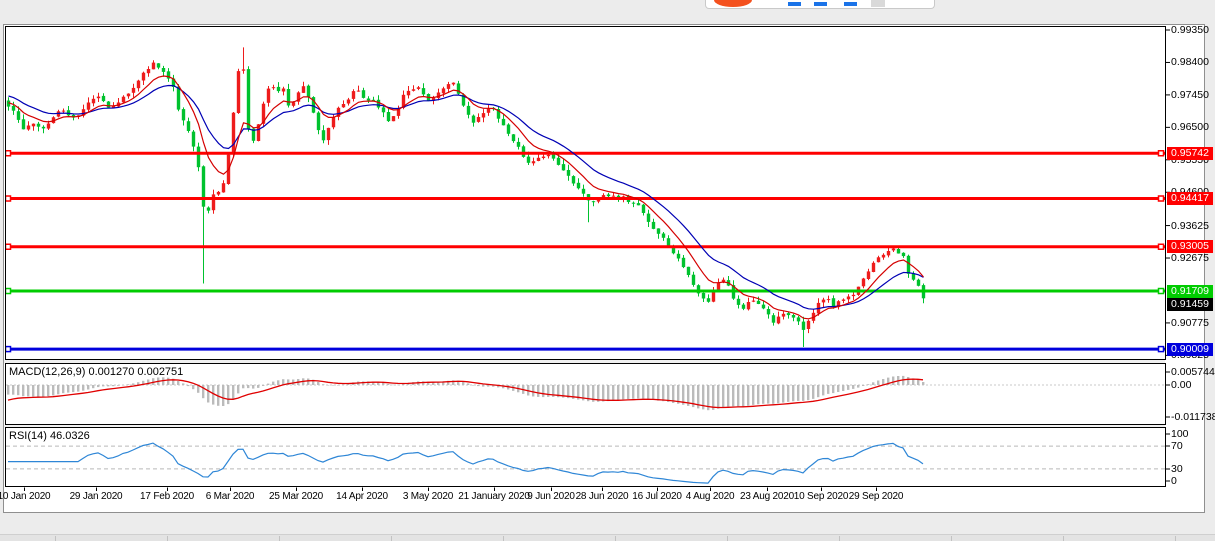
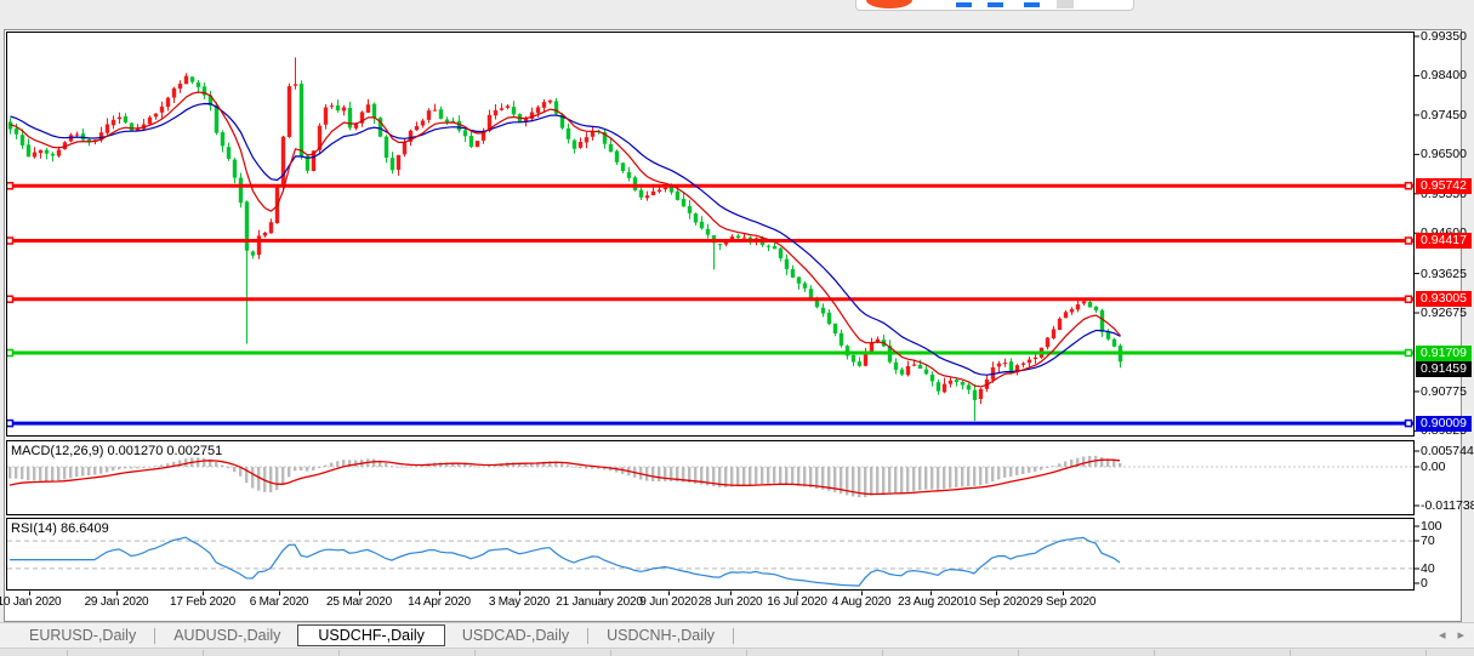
  MACD(12,26,9) 0.001270 0.002751
- RSI(14) 46.0326
+ RSI(14) 86.6409
+ EURUSD-,Daily
+ AUDUSD-,Daily
+ USDCHF-,Daily
+ USDCAD-,Daily
+ USDCNH-,Daily
+ ◂ ▸
  0.99350
  0.98400
  0.97450
  0.96500
  0.95550
  0.93625
  0.92675
  0.90775
  0.005744
  0.00
  -0.01173
  100
  70
- 30
+ 40
  0
  0.95742
  0.94417
  0.93005
  0.91709
  0.90009
  0.91459
  10 Jan 2020
  29 Jan 2020
  17 Feb 2020
  6 Mar 2020
  25 Mar 2020
  14 Apr 2020
  3 May 2020
  21 January 2020
  9 Jun 2020
  28 Jun 2020
  16 Jul 2020
  4 Aug 2020
  23 Aug 2020
  10 Sep 2020
  29 Sep 2020
